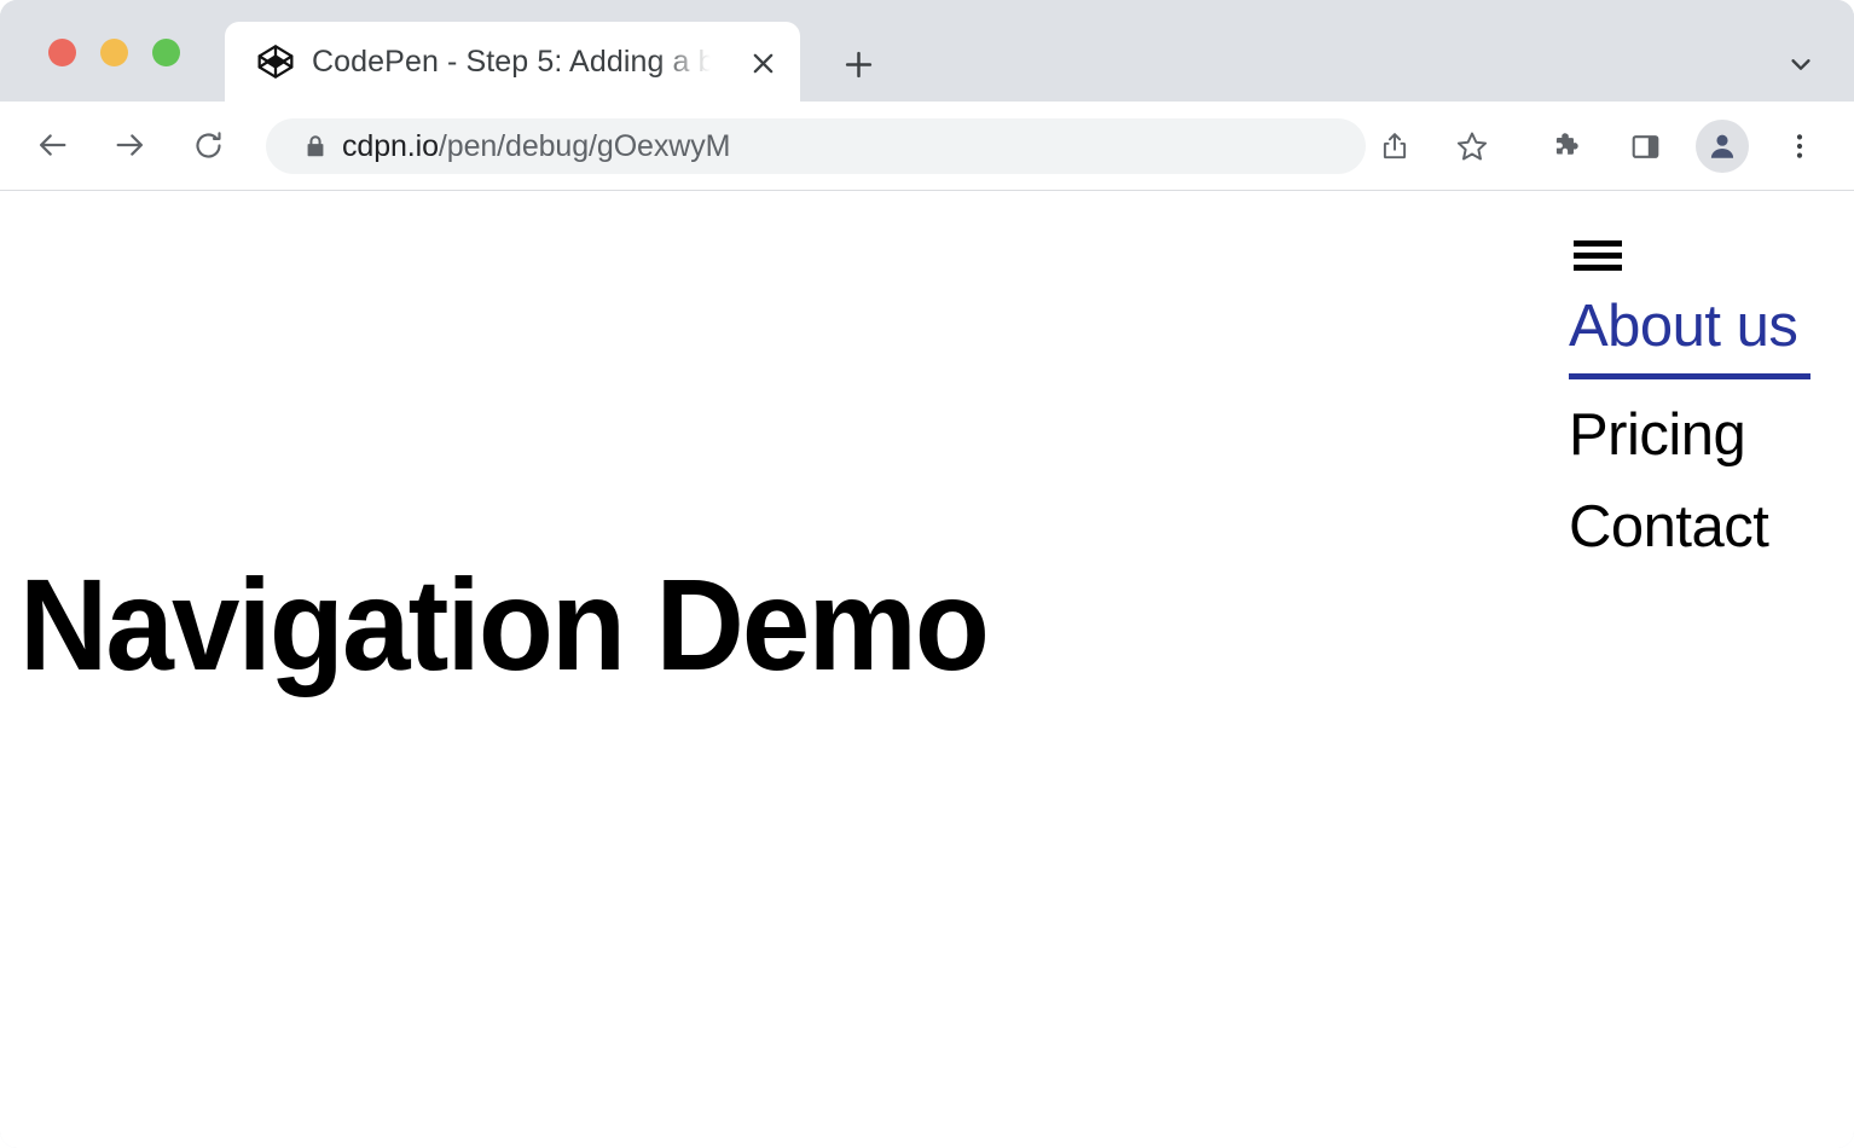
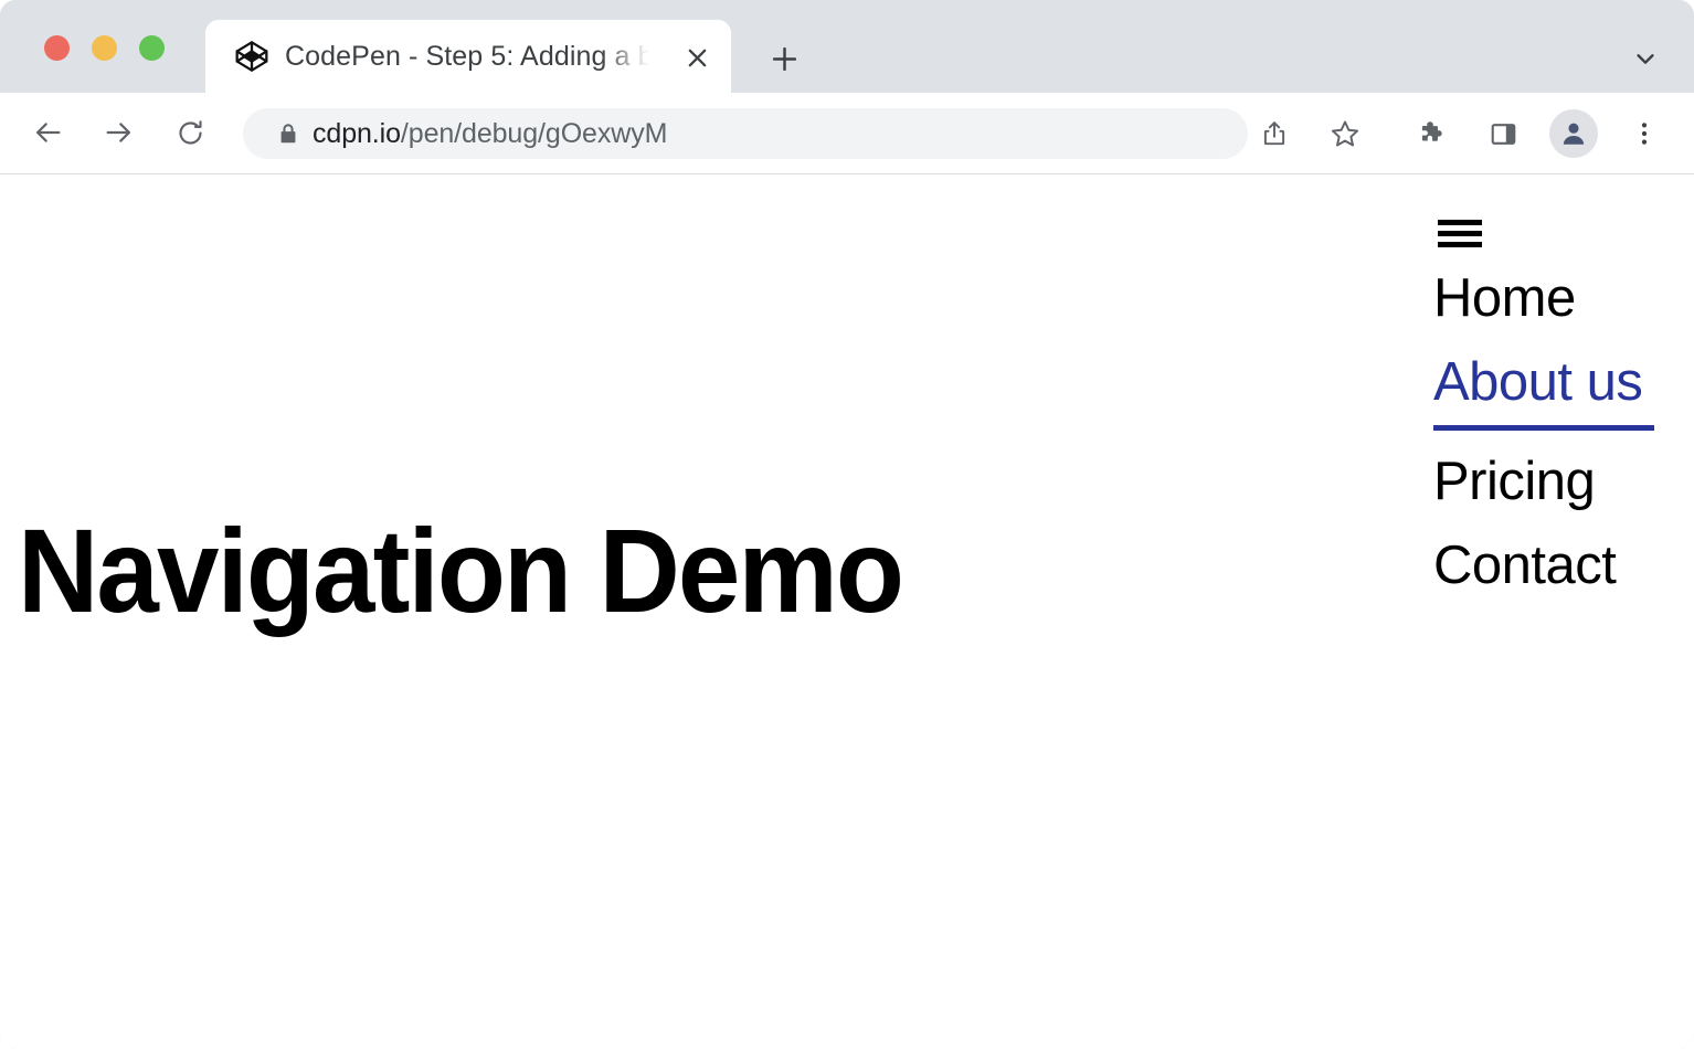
  CodePen - Step 5: Adding a b
  cdpn.io/pen/debug/gOexwyM
  Navigation Demo
+ Home
  About us
  Pricing
  Contact
